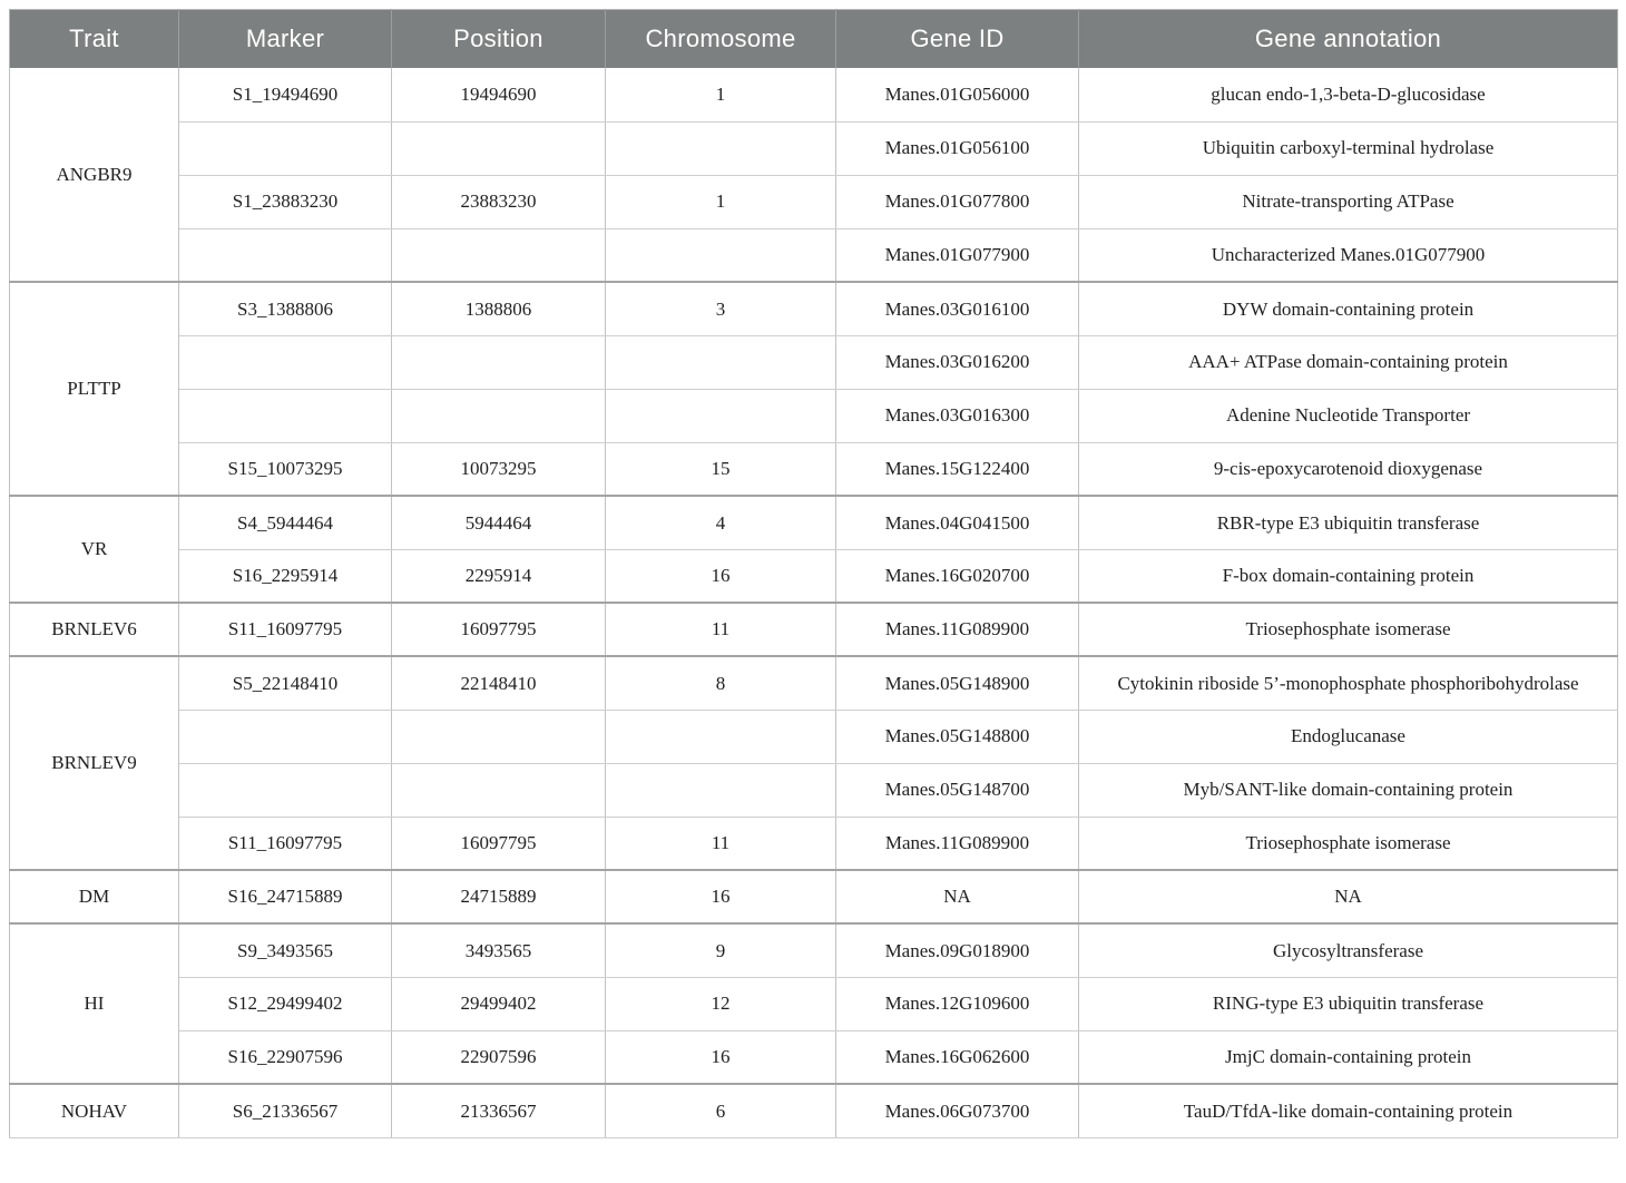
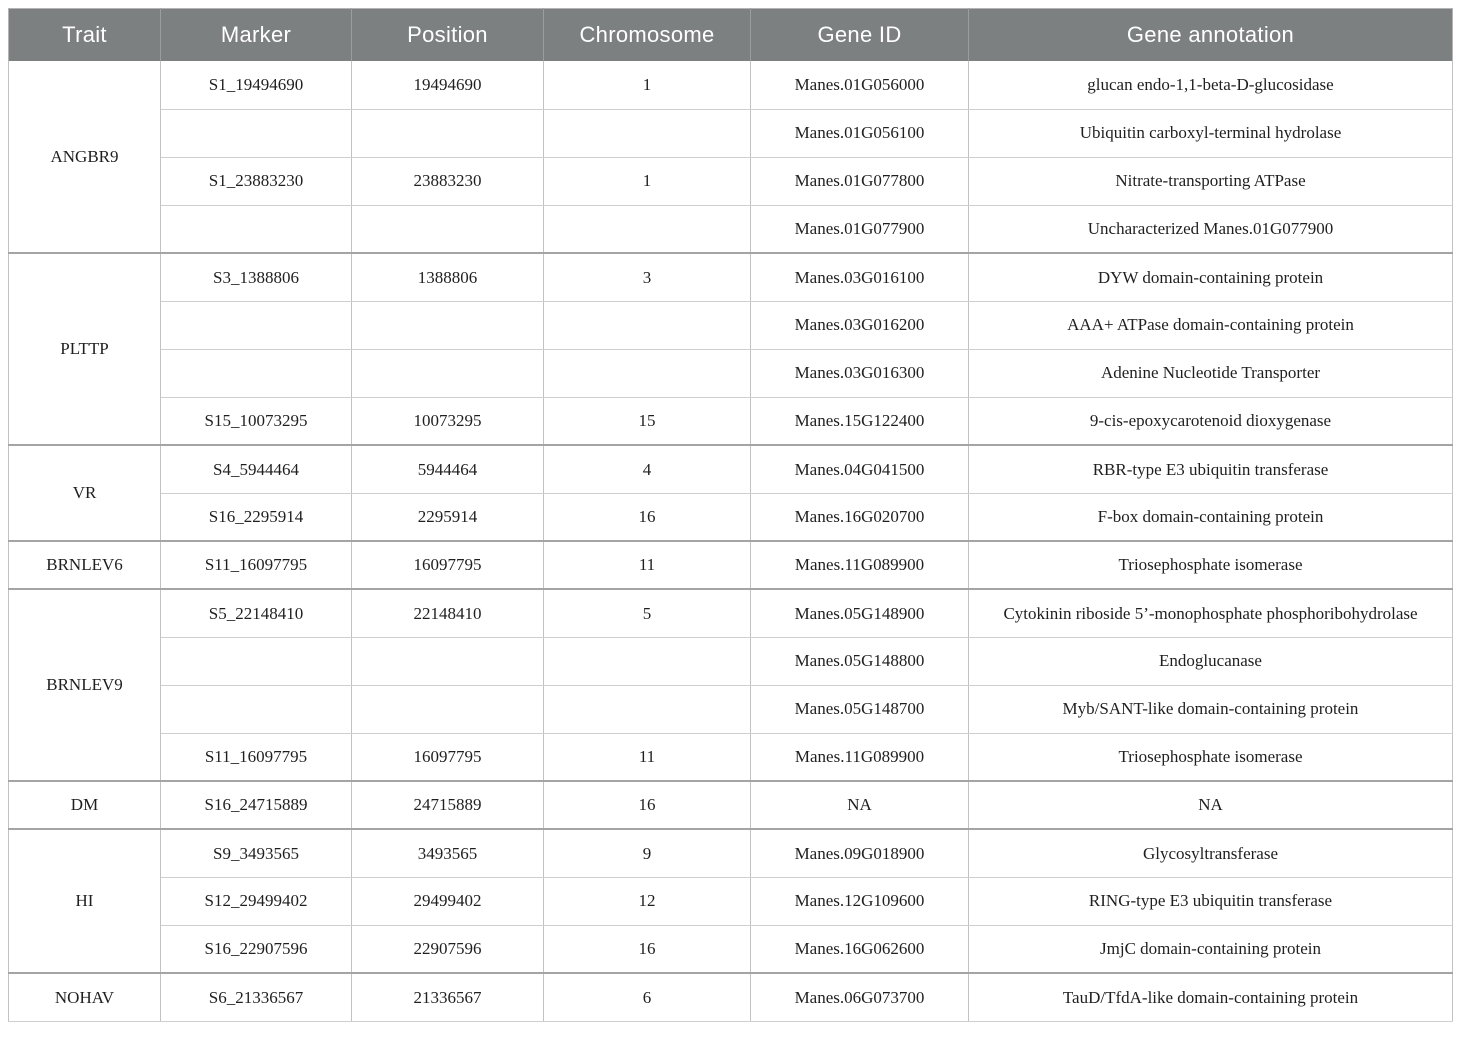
  Trait	Marker	Position	Chromosome	Gene ID	Gene annotation
- ANGBR9	S1_19494690	19494690	1	Manes.01G056000	glucan endo-1,3-beta-D-glucosidase
+ ANGBR9	S1_19494690	19494690	1	Manes.01G056000	glucan endo-1,1-beta-D-glucosidase
  			Manes.01G056100	Ubiquitin carboxyl-terminal hydrolase
  S1_23883230	23883230	1	Manes.01G077800	Nitrate-transporting ATPase
  			Manes.01G077900	Uncharacterized Manes.01G077900
  PLTTP	S3_1388806	1388806	3	Manes.03G016100	DYW domain-containing protein
  			Manes.03G016200	AAA+ ATPase domain-containing protein
  			Manes.03G016300	Adenine Nucleotide Transporter
  S15_10073295	10073295	15	Manes.15G122400	9-cis-epoxycarotenoid dioxygenase
  VR	S4_5944464	5944464	4	Manes.04G041500	RBR-type E3 ubiquitin transferase
  S16_2295914	2295914	16	Manes.16G020700	F-box domain-containing protein
  BRNLEV6	S11_16097795	16097795	11	Manes.11G089900	Triosephosphate isomerase
- BRNLEV9	S5_22148410	22148410	8	Manes.05G148900	Cytokinin riboside 5’-monophosphate phosphoribohydrolase
+ BRNLEV9	S5_22148410	22148410	5	Manes.05G148900	Cytokinin riboside 5’-monophosphate phosphoribohydrolase
  			Manes.05G148800	Endoglucanase
  			Manes.05G148700	Myb/SANT-like domain-containing protein
  S11_16097795	16097795	11	Manes.11G089900	Triosephosphate isomerase
  DM	S16_24715889	24715889	16	NA	NA
  HI	S9_3493565	3493565	9	Manes.09G018900	Glycosyltransferase
  S12_29499402	29499402	12	Manes.12G109600	RING-type E3 ubiquitin transferase
  S16_22907596	22907596	16	Manes.16G062600	JmjC domain-containing protein
  NOHAV	S6_21336567	21336567	6	Manes.06G073700	TauD/TfdA-like domain-containing protein
